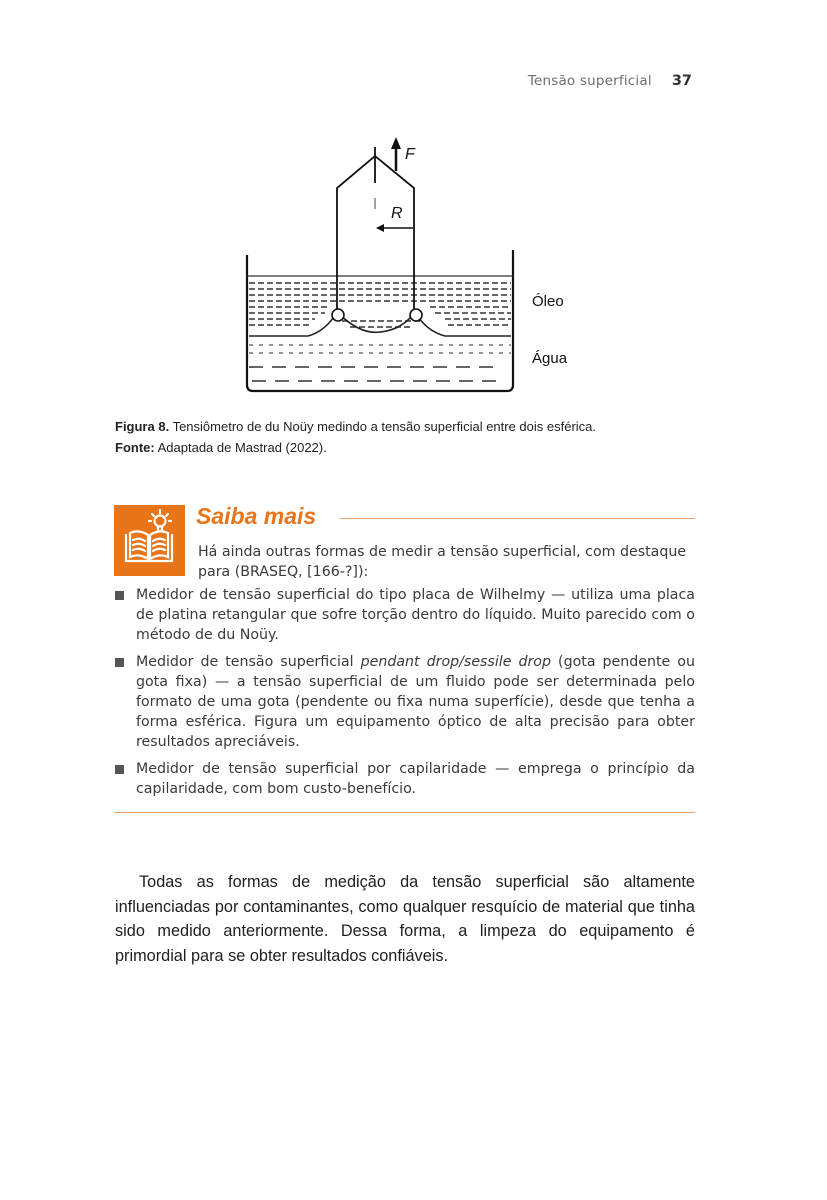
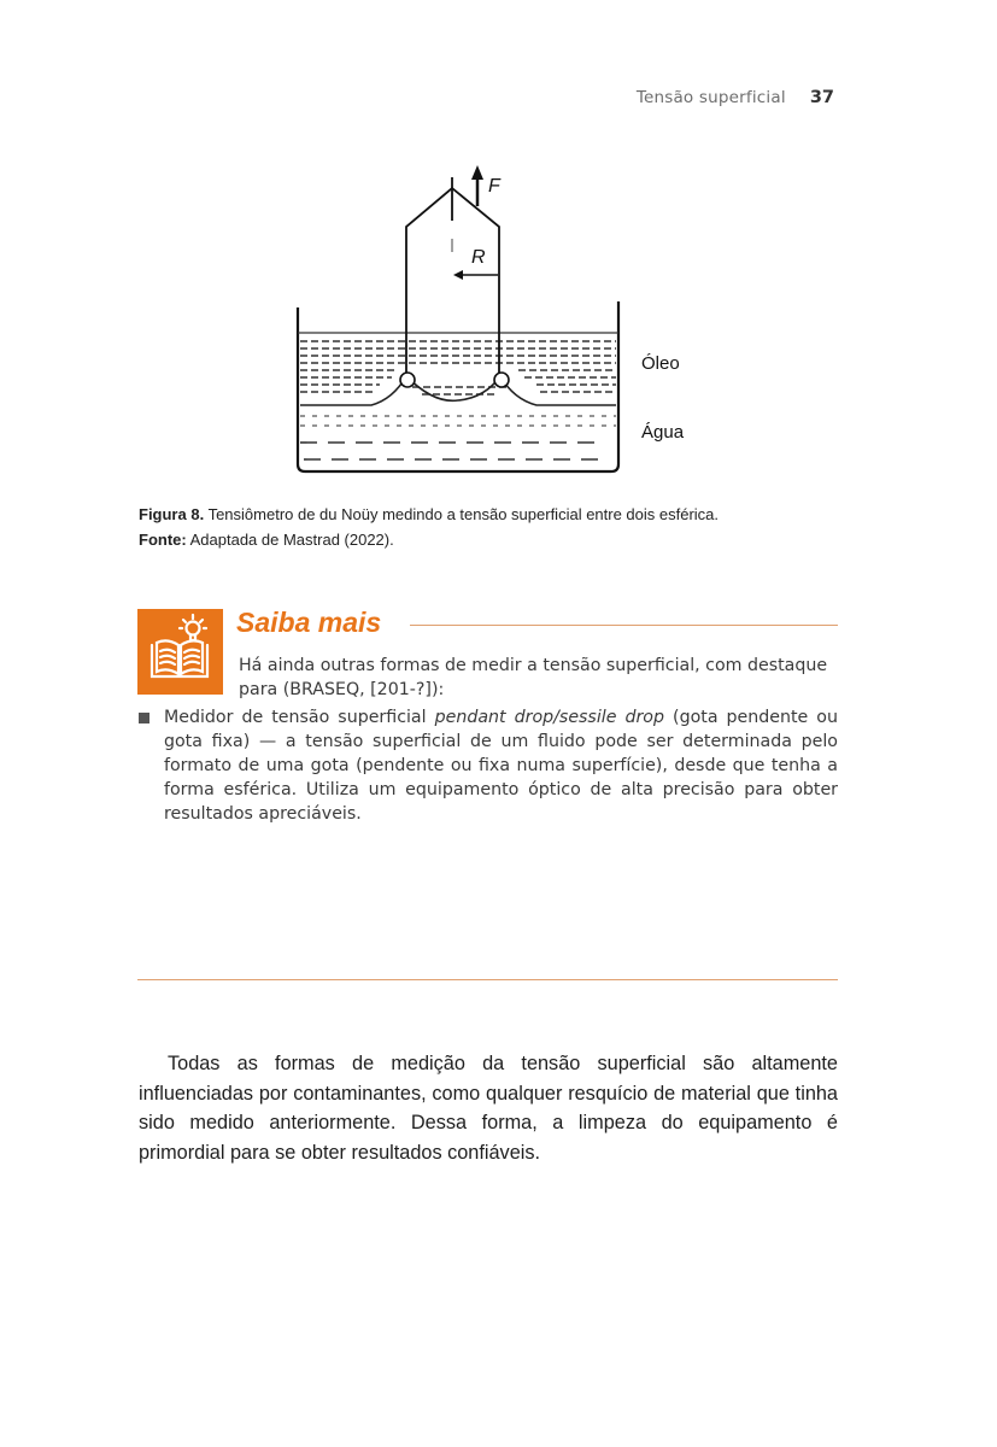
  Tensão superficial
  37
  F
  R
  Óleo
  Água
  Figura 8. Tensiômetro de du Noüy medindo a tensão superficial entre dois esférica.
  Fonte: Adaptada de Mastrad (2022).
  Saiba mais
- Há ainda outras formas de medir a tensão superficial, com destaque para (BRASEQ, [166-?]):
+ Há ainda outras formas de medir a tensão superficial, com destaque para (BRASEQ, [201-?]):
- Medidor de tensão superficial do tipo placa de Wilhelmy — utiliza uma placa de platina retangular que sofre torção dentro do líquido. Muito parecido com o método de du Noüy.
- Medidor de tensão superficial pendant drop/sessile drop (gota pendente ou gota fixa) — a tensão superficial de um fluido pode ser determinada pelo formato de uma gota (pendente ou fixa numa superfície), desde que tenha a forma esférica. Figura um equipamento óptico de alta precisão para obter resultados apreciáveis.
+ Medidor de tensão superficial pendant drop/sessile drop (gota pendente ou gota fixa) — a tensão superficial de um fluido pode ser determinada pelo formato de uma gota (pendente ou fixa numa superfície), desde que tenha a forma esférica. Utiliza um equipamento óptico de alta precisão para obter resultados apreciáveis.
- Medidor de tensão superficial por capilaridade — emprega o princípio da capilaridade, com bom custo-benefício.
  Todas as formas de medição da tensão superficial são altamente influenciadas por contaminantes, como qualquer resquício de material que tinha sido medido anteriormente. Dessa forma, a limpeza do equipamento é primordial para se obter resultados confiáveis.
